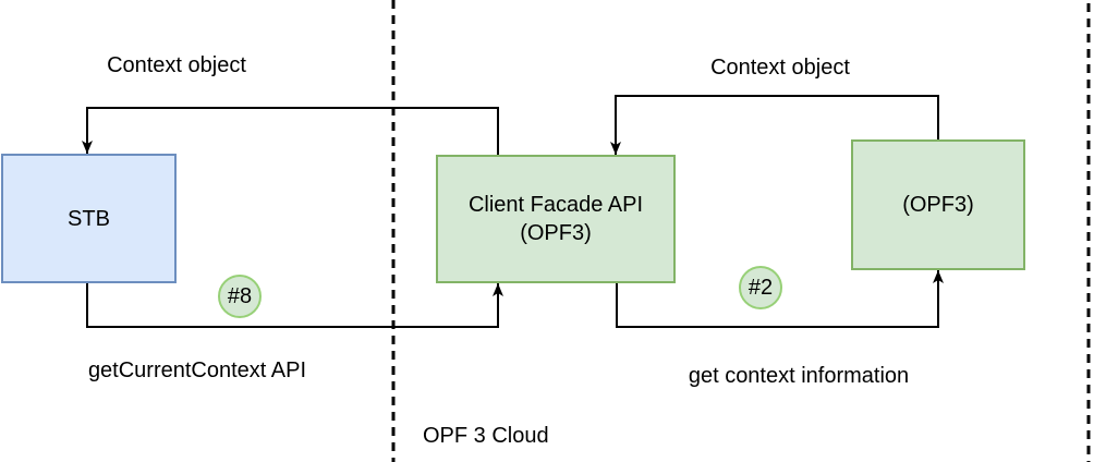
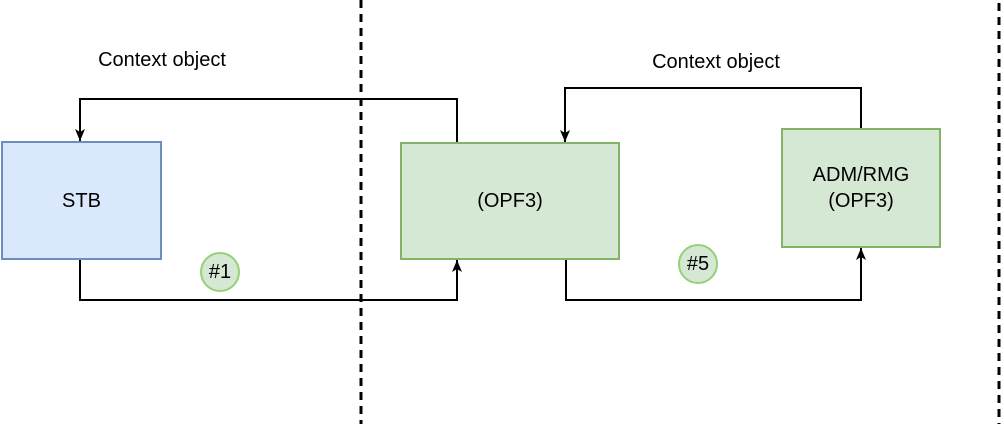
  STB
- Client Facade API
  (OPF3)
+ ADM/RMG
  (OPF3)
  Context object
  Context object
- getCurrentContext API
- get context information
- OPF 3 Cloud
- #8
+ #1
- #2
+ #5
